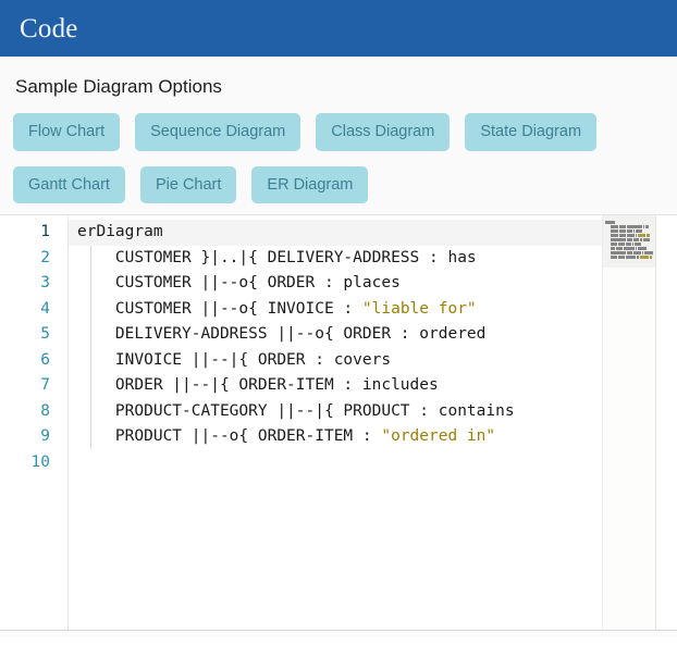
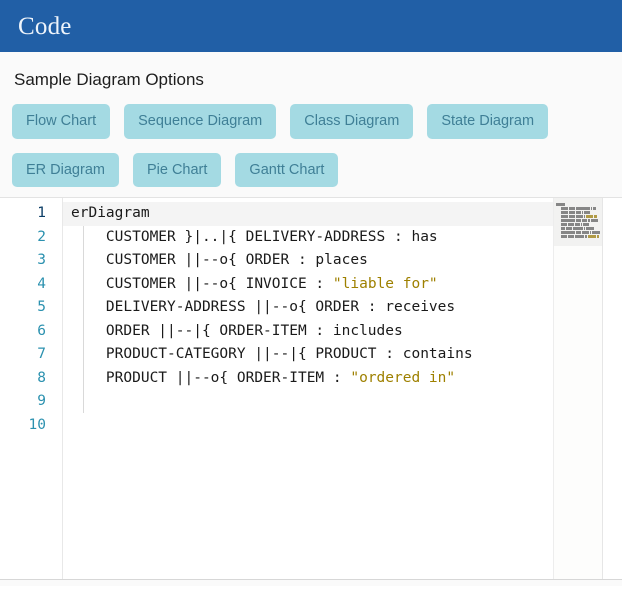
  Code
  Sample Diagram Options
  Flow Chart
  Sequence Diagram
  Class Diagram
  State Diagram
- Gantt Chart
+ ER Diagram
  Pie Chart
- ER Diagram
+ Gantt Chart
  1
  2
  3
  4
  5
  6
  7
  8
  9
  10
  erDiagram
  CUSTOMER }|..|{ DELIVERY-ADDRESS : has
  CUSTOMER ||--o{ ORDER : places
  CUSTOMER ||--o{ INVOICE : "liable for"
- DELIVERY-ADDRESS ||--o{ ORDER : ordered
+ DELIVERY-ADDRESS ||--o{ ORDER : receives
- INVOICE ||--|{ ORDER : covers
  ORDER ||--|{ ORDER-ITEM : includes
  PRODUCT-CATEGORY ||--|{ PRODUCT : contains
  PRODUCT ||--o{ ORDER-ITEM : "ordered in"
